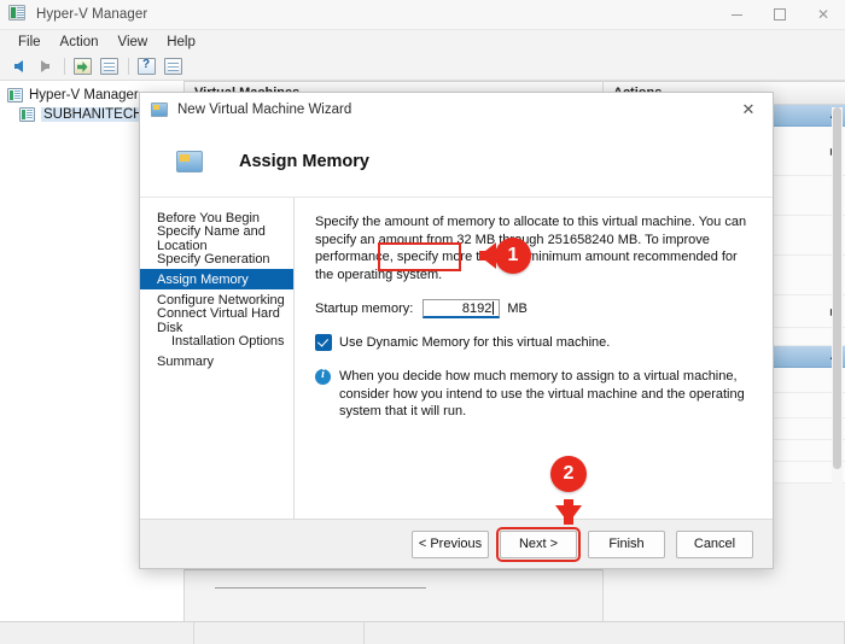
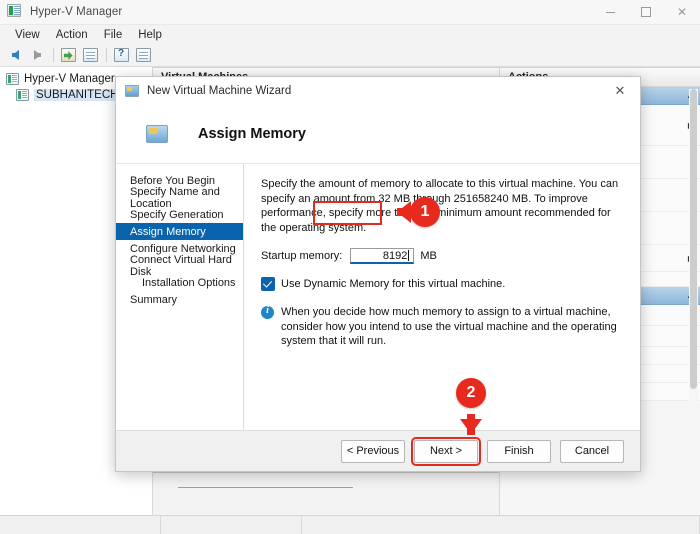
  Hyper-V Manager
  ✕
- File
+ View
  Action
- View
+ File
  Help
  Hyper-V Manager
  New Virtual Machine Wizard
  ✕
  Assign Memory
  Before You Begin
  Specify Name and Location
  Specify Generation
  Assign Memory
  Configure Networking
  Connect Virtual Hard Disk
  Installation Options
  Summary
  Specify the amount of memory to allocate to this virtual machine. You can specify an amount from 32 MB tugh 251658240 MB. To improve performance, specify more t minimum amount recommended for the operating system.
  Startup memory:
  8192
  MB
  Use Dynamic Memory for this virtual machine.
  When you decide how much memory to assign to a virtual machine, consider how you intend to use the virtual machine and the operating system that it will run.
  < Previous
  Next >
  Finish
  Cancel
  1
  2
